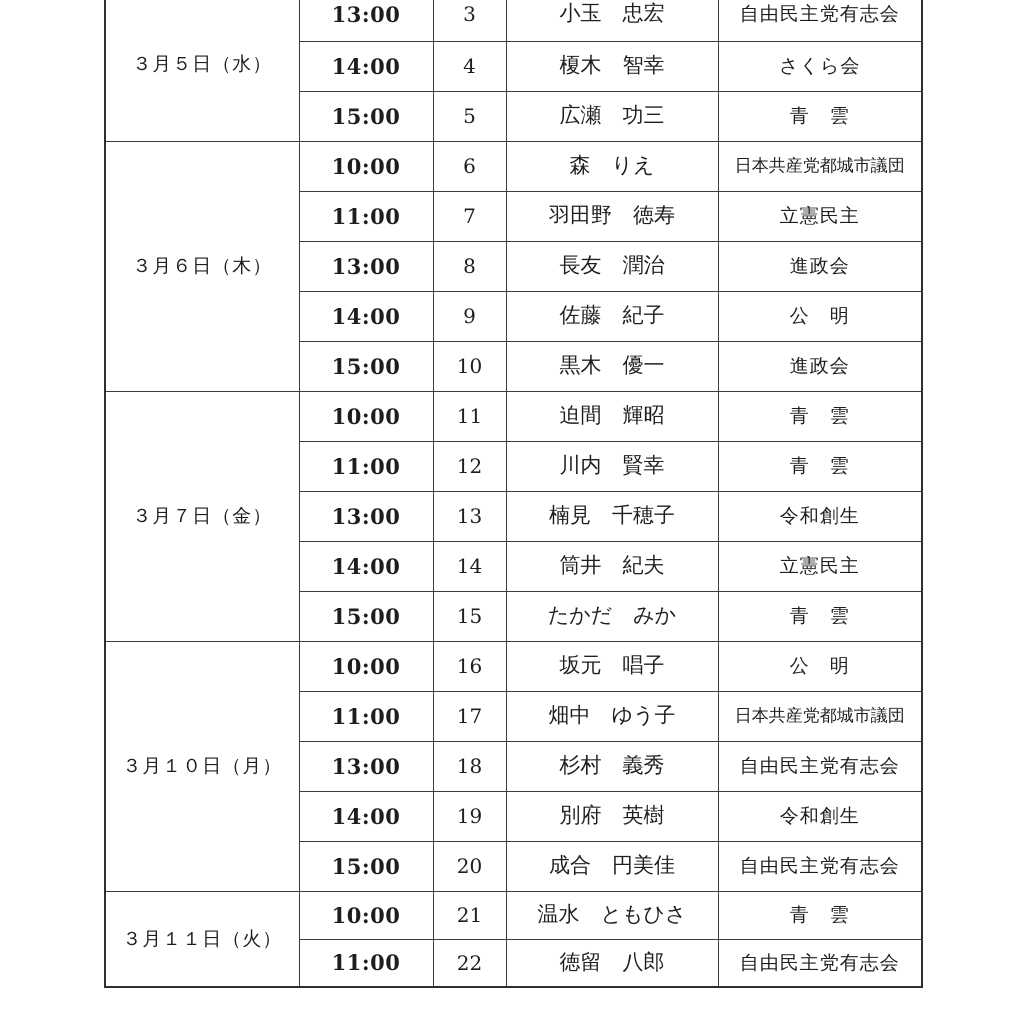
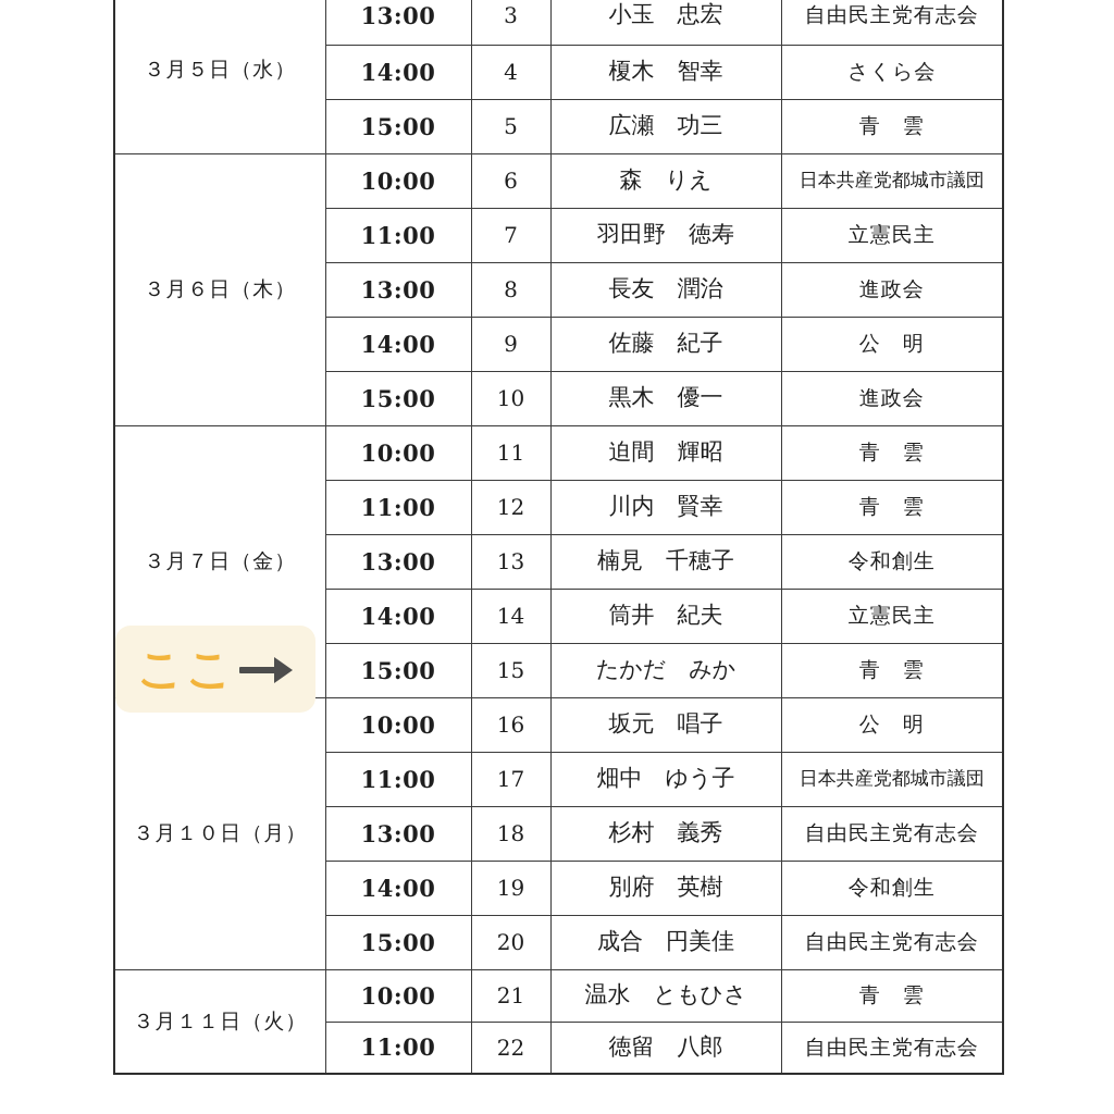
  ３月５日（水）	13:00	3	小玉 忠宏	自由民主党有志会
  14:00	4	榎木 智幸	さくら会
  15:00	5	広瀬 功三	青 雲
  ３月６日（木）	10:00	6	森 りえ	日本共産党都城市議団
  11:00	7	羽田野 徳寿	立憲民主
  13:00	8	長友 潤治	進政会
  14:00	9	佐藤 紀子	公 明
  15:00	10	黒木 優一	進政会
  ３月７日（金）	10:00	11	迫間 輝昭	青 雲
  11:00	12	川内 賢幸	青 雲
  13:00	13	楠見 千穂子	令和創生
  14:00	14	筒井 紀夫	立憲民主
  15:00	15	たかだ みか	青 雲
  ３月１０日（月）	10:00	16	坂元 唱子	公 明
  11:00	17	畑中 ゆう子	日本共産党都城市議団
  13:00	18	杉村 義秀	自由民主党有志会
  14:00	19	別府 英樹	令和創生
  15:00	20	成合 円美佳	自由民主党有志会
  ３月１１日（火）	10:00	21	温水 ともひさ	青 雲
  11:00	22	徳留 八郎	自由民主党有志会
+ ここ
